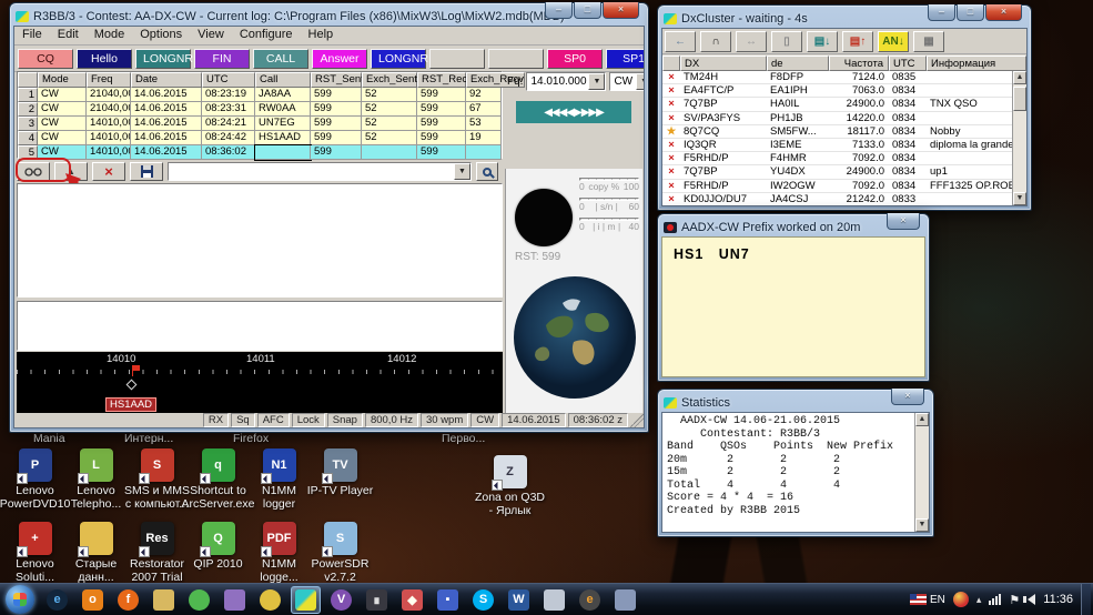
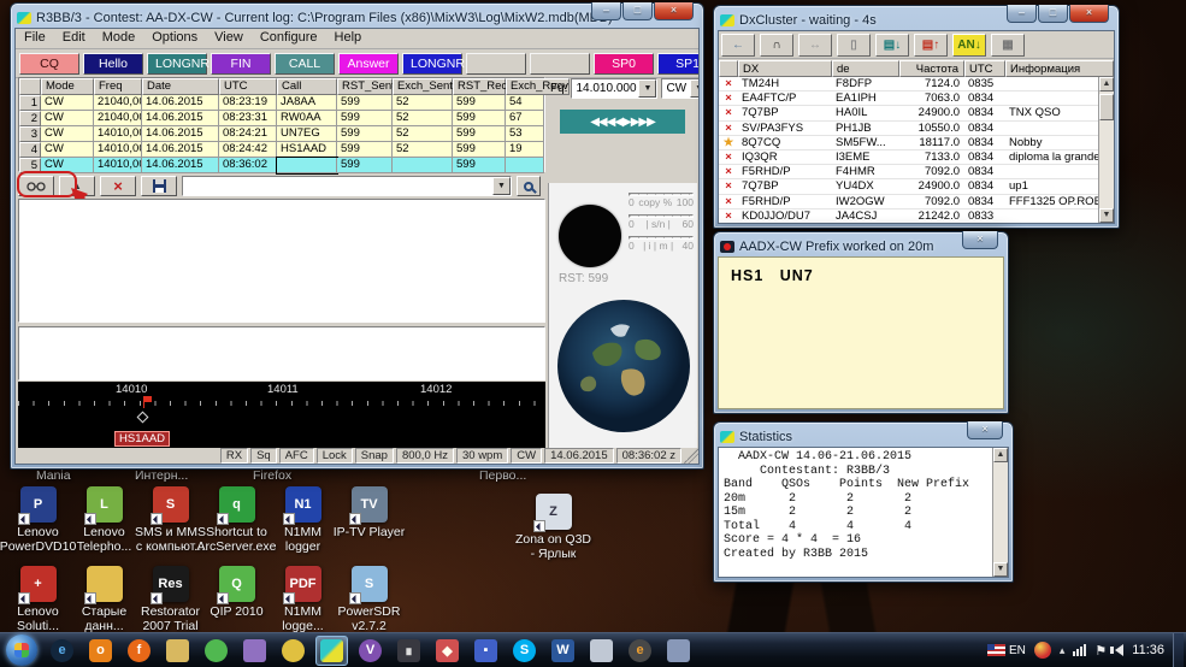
  Mania
  Интерн...
  Firefox
  Перво...
  P
  Lenovo
  PowerDVD10
  L
  Lenovo
  Telepho...
  S
  SMS и MMS
  с компьют...
  q
  Shortcut to
  ArcServer.exe
  N1
  N1MM
  logger
  TV
  IP-TV Player
  +
  Lenovo
  Soluti...
  Старые
  данн...
  Res
  Restorator
  2007 Trial
  Q
  QIP 2010
  PDF
  N1MM
  logge...
  S
  PowerSDR
  v2.7.2
  Z
  Zona on Q3D
  - Ярлык
  R3BB/3 - Contest: AA-DX-CW - Current log: C:\Program Files (x86)\MixW3\Log\MixW2.mdb(M
  –
  □
  ×
  File Edit Mode Options View Configure Help
  CQ
  Hello
  LONGNR
  FIN
  CALL
  Answer
  LONGNR
  SP0
  SP1
  Mode
  Freq
  Date
  UTC
  Call
  RST_Sen
  Exch_Sent
  RST_Rec
  Exch_Recv
  1
  CW
  21040,0
  14.06.2015
  08:23:19
  JA8AA
  599
  52
  599
- 92
+ 54
  2
  CW
  21040,0
  14.06.2015
  08:23:31
  RW0AA
  599
  52
  599
  67
  3
  CW
  14010,0
  14.06.2015
  08:24:21
  UN7EG
  599
  52
  599
  53
  4
  CW
  14010,0
  14.06.2015
  08:24:42
  HS1AAD
  599
  52
  599
  19
  5
  CW
  14010,0
  14.06.2015
  08:36:02
  599
  599
  Fq:
  14.010.000
  CW
  ◀◀◀◀
  ▶▶▶▶
  ▲
  ×
  RST: 599
  0
  copy %
  100
  0
  | s/n |
  60
  0
  | i | m |
  40
  14010
  14011
  14012
  HS1AAD
  RX
  Sq
  AFC
  Lock
  Snap
  800,0 Hz
  30 wpm
  CW
  14.06.2015
  08:36:02 z
  DxCluster - waiting - 4s
  –
  □
  ×
  ←
  ∩
  ↔
  ▯
  ▤↓
  ▤↑
  AN↓
  ▦
  DX
  de
  Частота
  UTC
  Информация
  ×
  TM24H
  F8DFP
  7124.0
  0835
  ×
  EA4FTC/P
  EA1IPH
  7063.0
  0834
  ×
  7Q7BP
  HA0IL
  24900.0
  0834
  TNX QSO
  ×
  SV/PA3FYS
  PH1JB
- 14220.0
+ 10550.0
  0834
  ★
  8Q7CQ
  SM5FW...
  18117.0
  0834
  Nobby
  ×
  IQ3QR
  I3EME
  7133.0
  0834
  ×
  F5RHD/P
  F4HMR
  7092.0
  0834
  ×
  7Q7BP
  YU4DX
  24900.0
  0834
  up1
  ×
  F5RHD/P
  IW2OGW
  7092.0
  0834
  FFF1325 OP.RO
  ×
  KD0JJO/DU7
  JA4CSJ
  21242.0
  0833
  AADX-CW Prefix worked on 20m
  ×
  HS1 UN7
  Statistics
  ×
  AADX-CW 14.06-21.06.2015
  Contestant: R3BB/3
  Band QSOs Points New Prefix
  20m 2 2 2
  15m 2 2 2
  Total 4 4 4
  Score = 4 * 4 = 16
  Created by R3BB 2015
  e
  o
  f
  V
  ∎
  ◆
  ▪
  S
  W
  e
  EN
  ▴
  ⚑
  11:36
